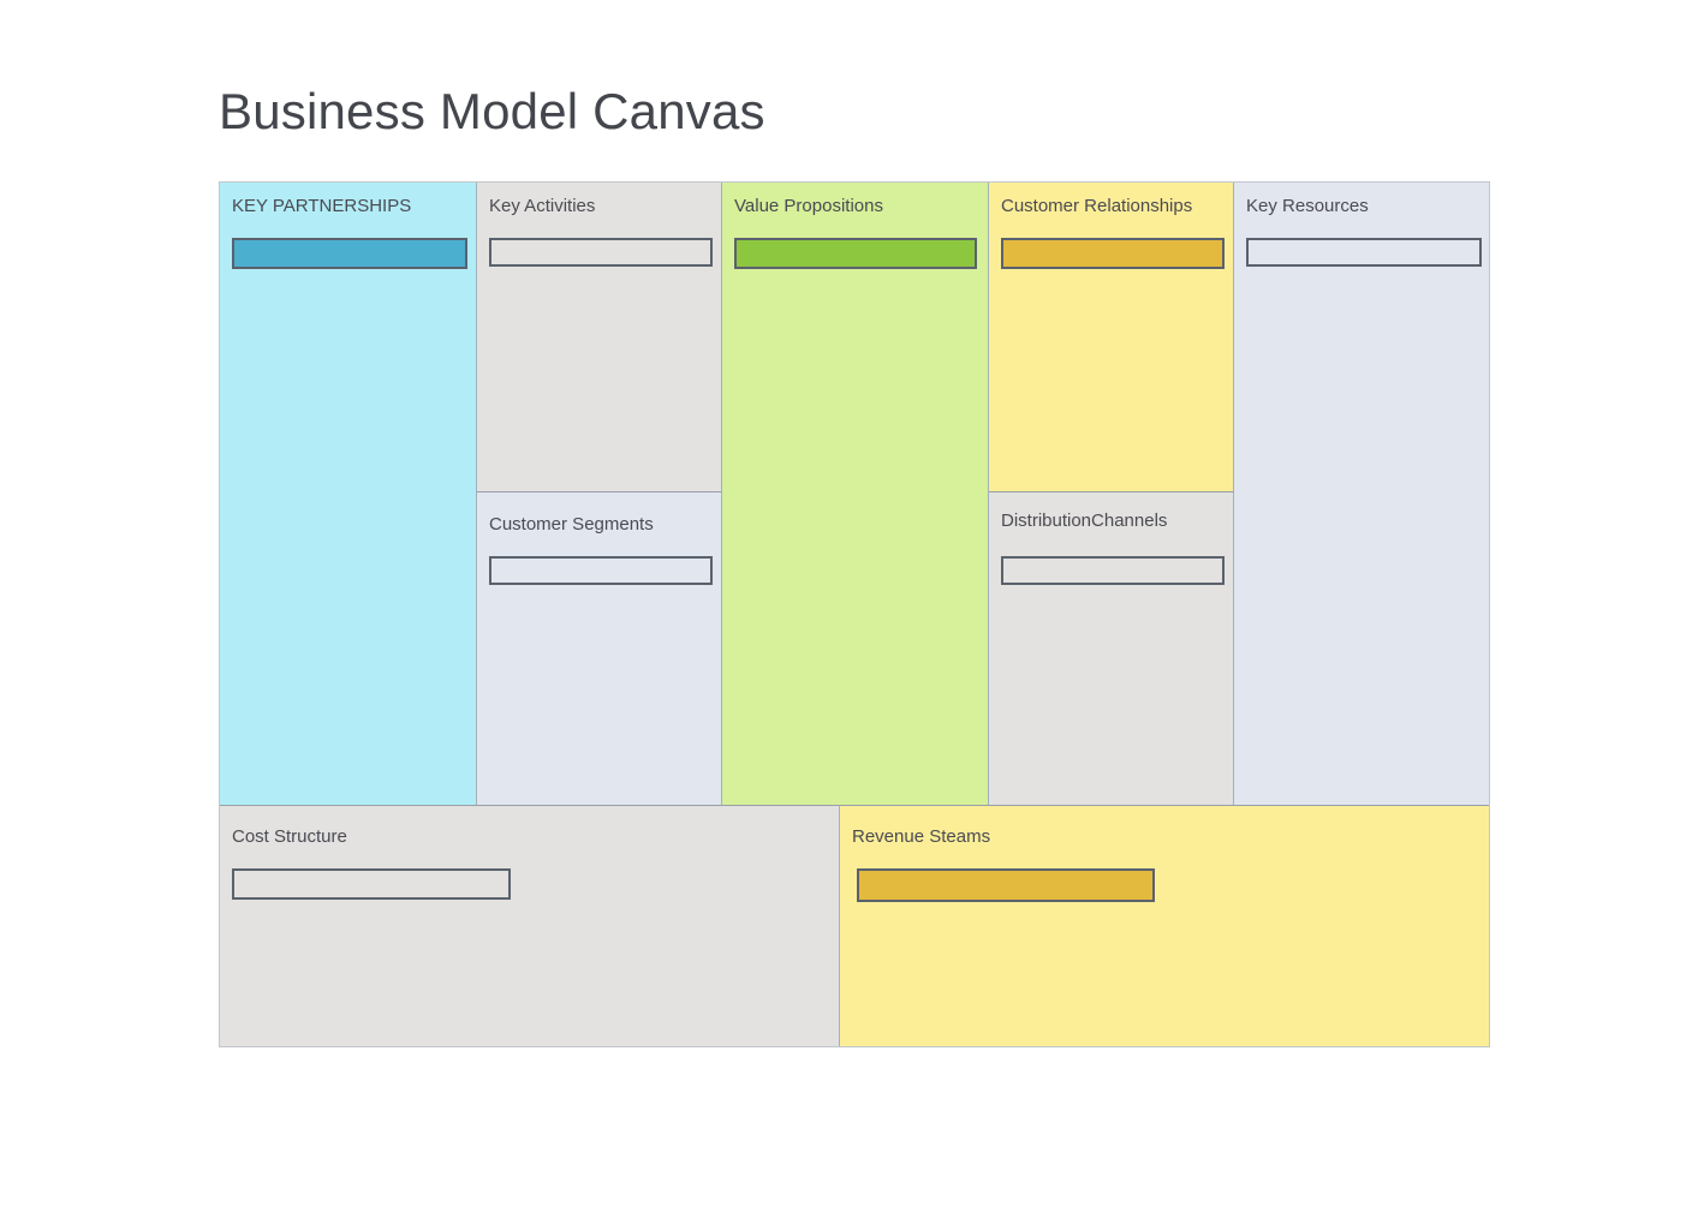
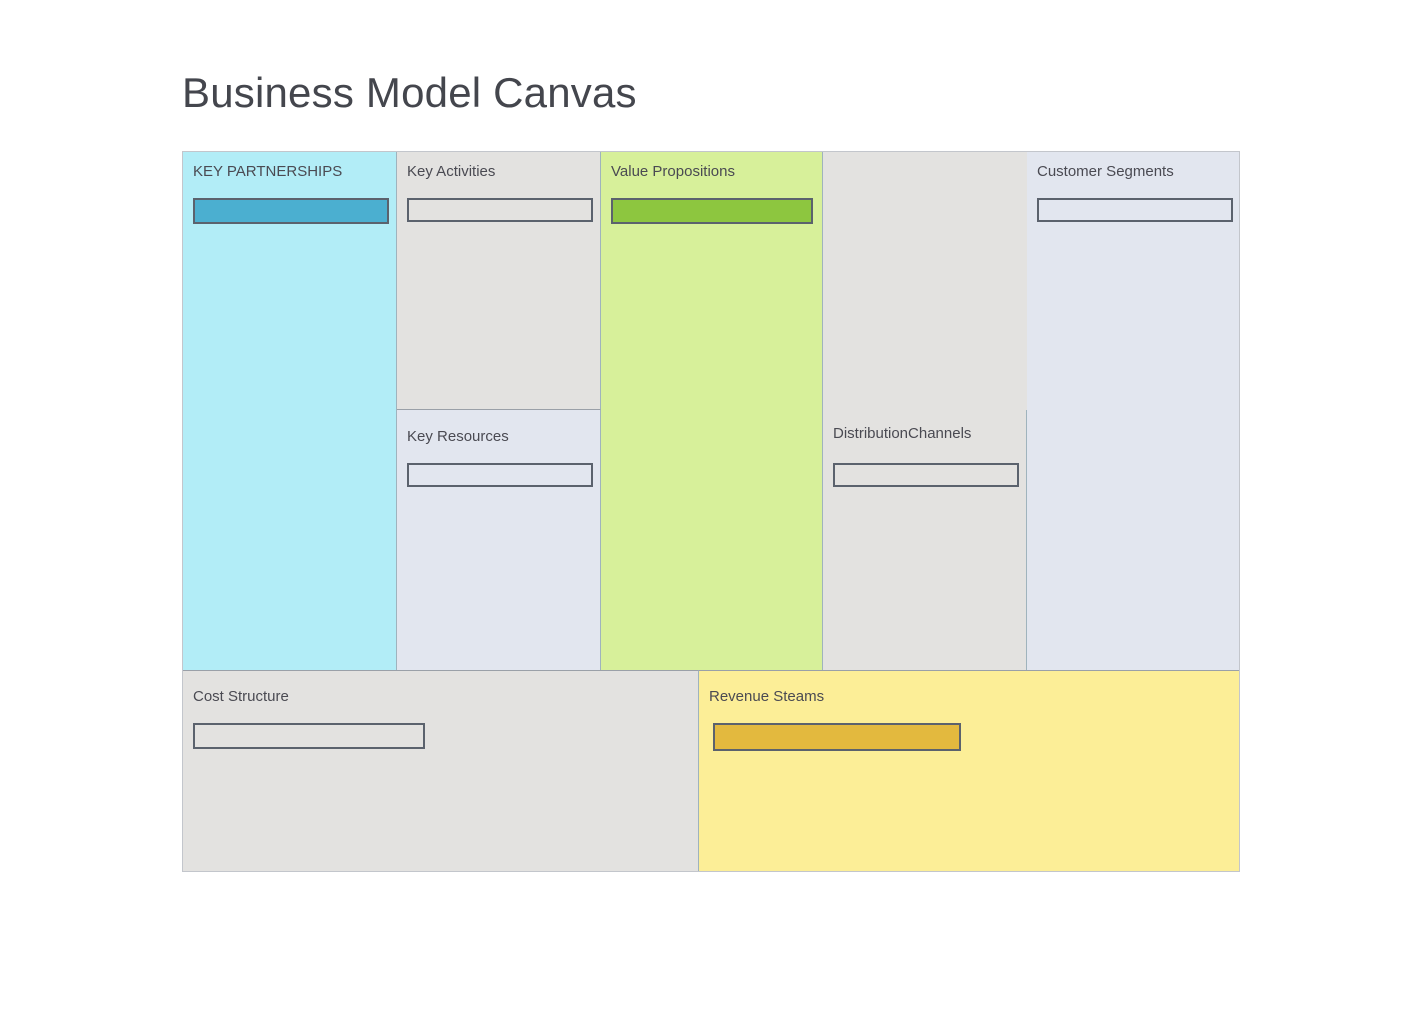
  Business Model Canvas
  KEY PARTNERSHIPS
  Key Activities
- Customer Segments
+ Key Resources
  Value Propositions
- Customer Relationships
  DistributionChannels
- Key Resources
+ Customer Segments
  Cost Structure
  Revenue Steams
